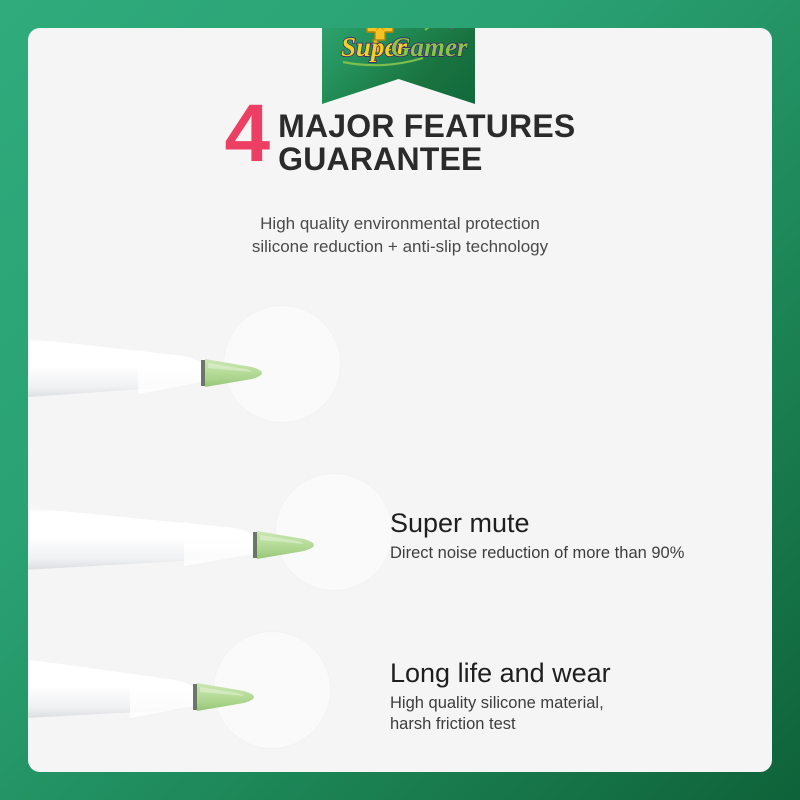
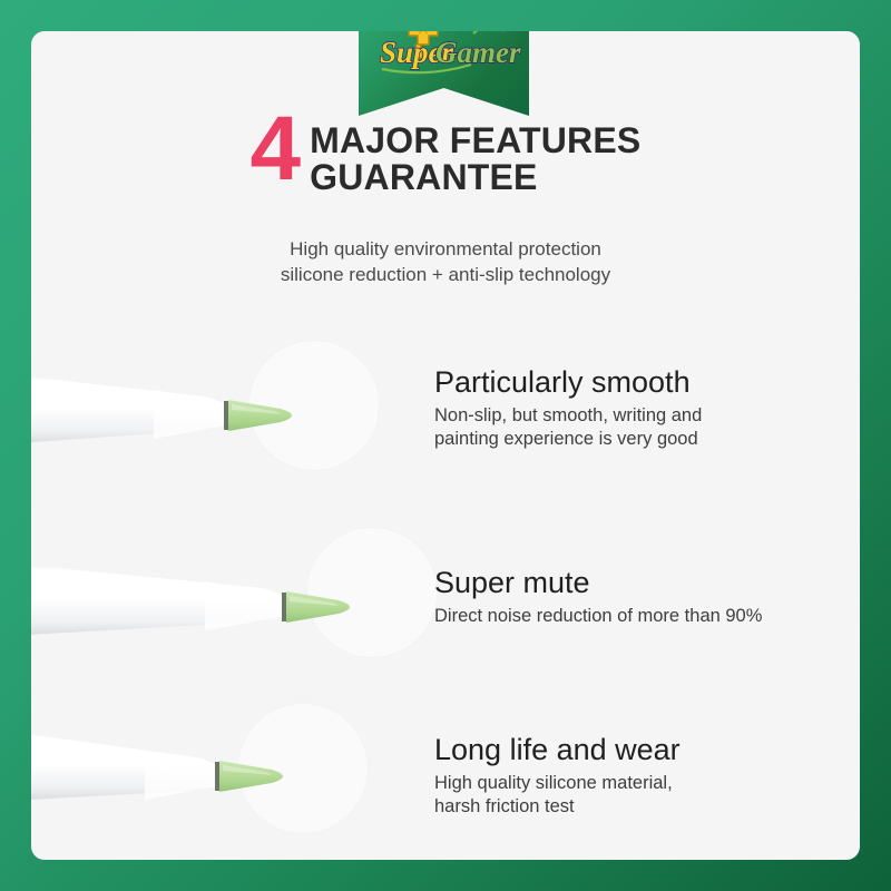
  Super
  Gamer
  4
  MAJOR FEATURES
  GUARANTEE
  High quality environmental protection
  silicone reduction + anti-slip technology
+ Particularly smooth
+ Non-slip, but smooth, writing and
+ painting experience is very good
  Super mute
  Direct noise reduction of more than 90%
  Long life and wear
  High quality silicone material,
  harsh friction test
